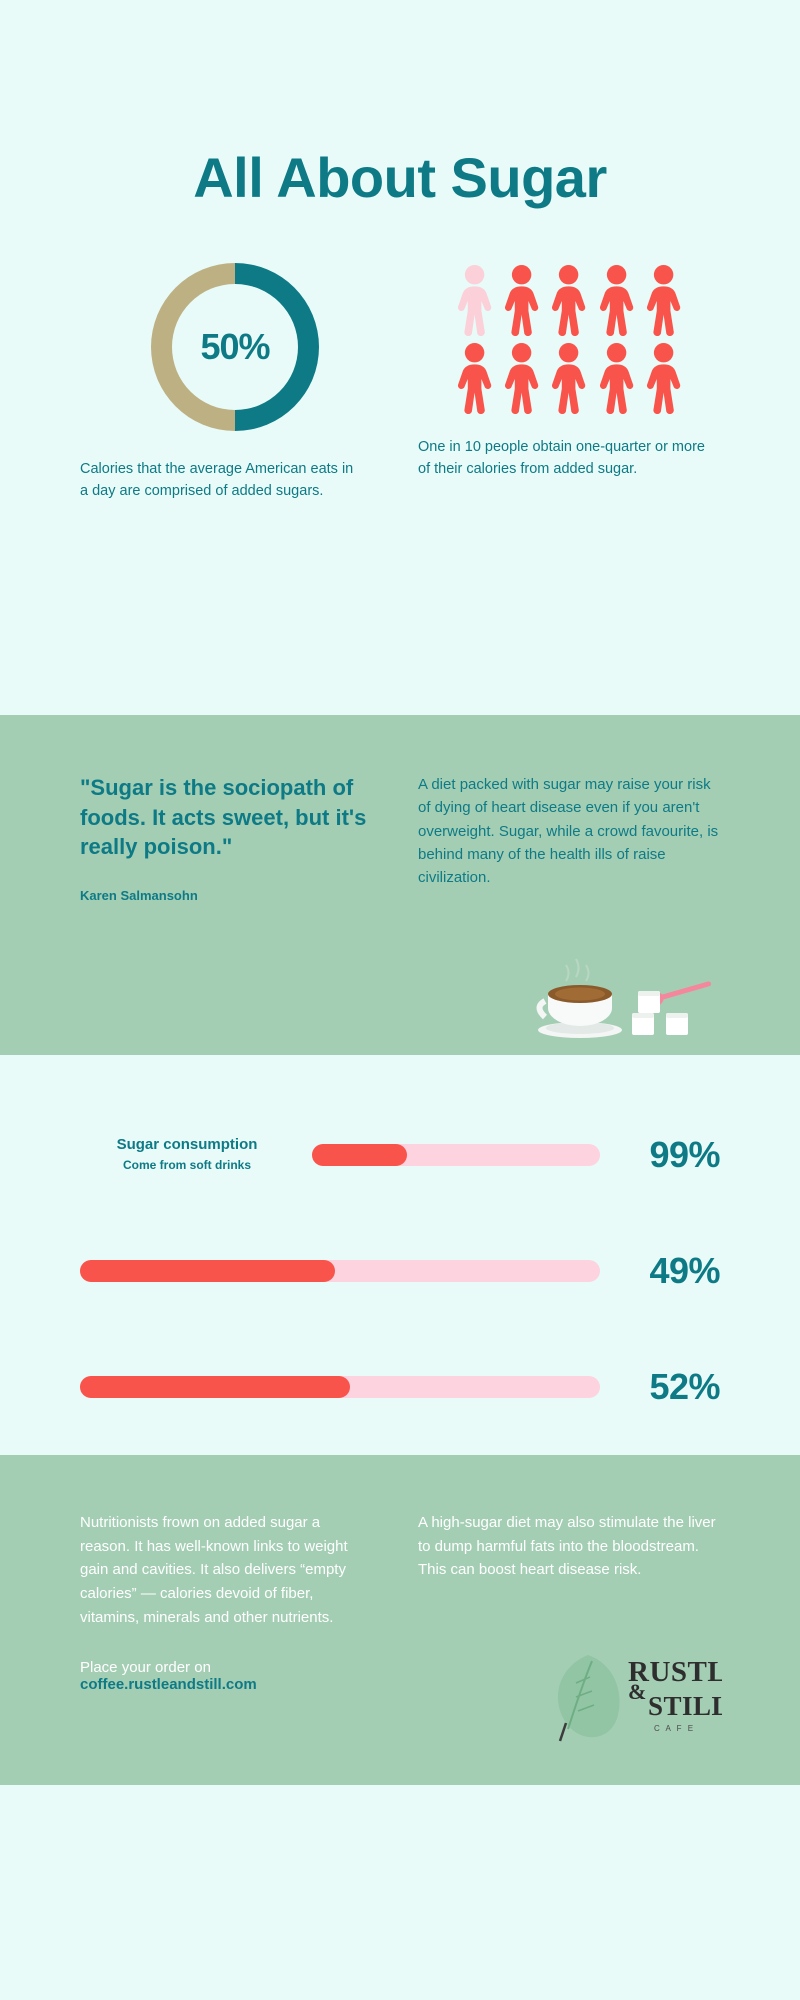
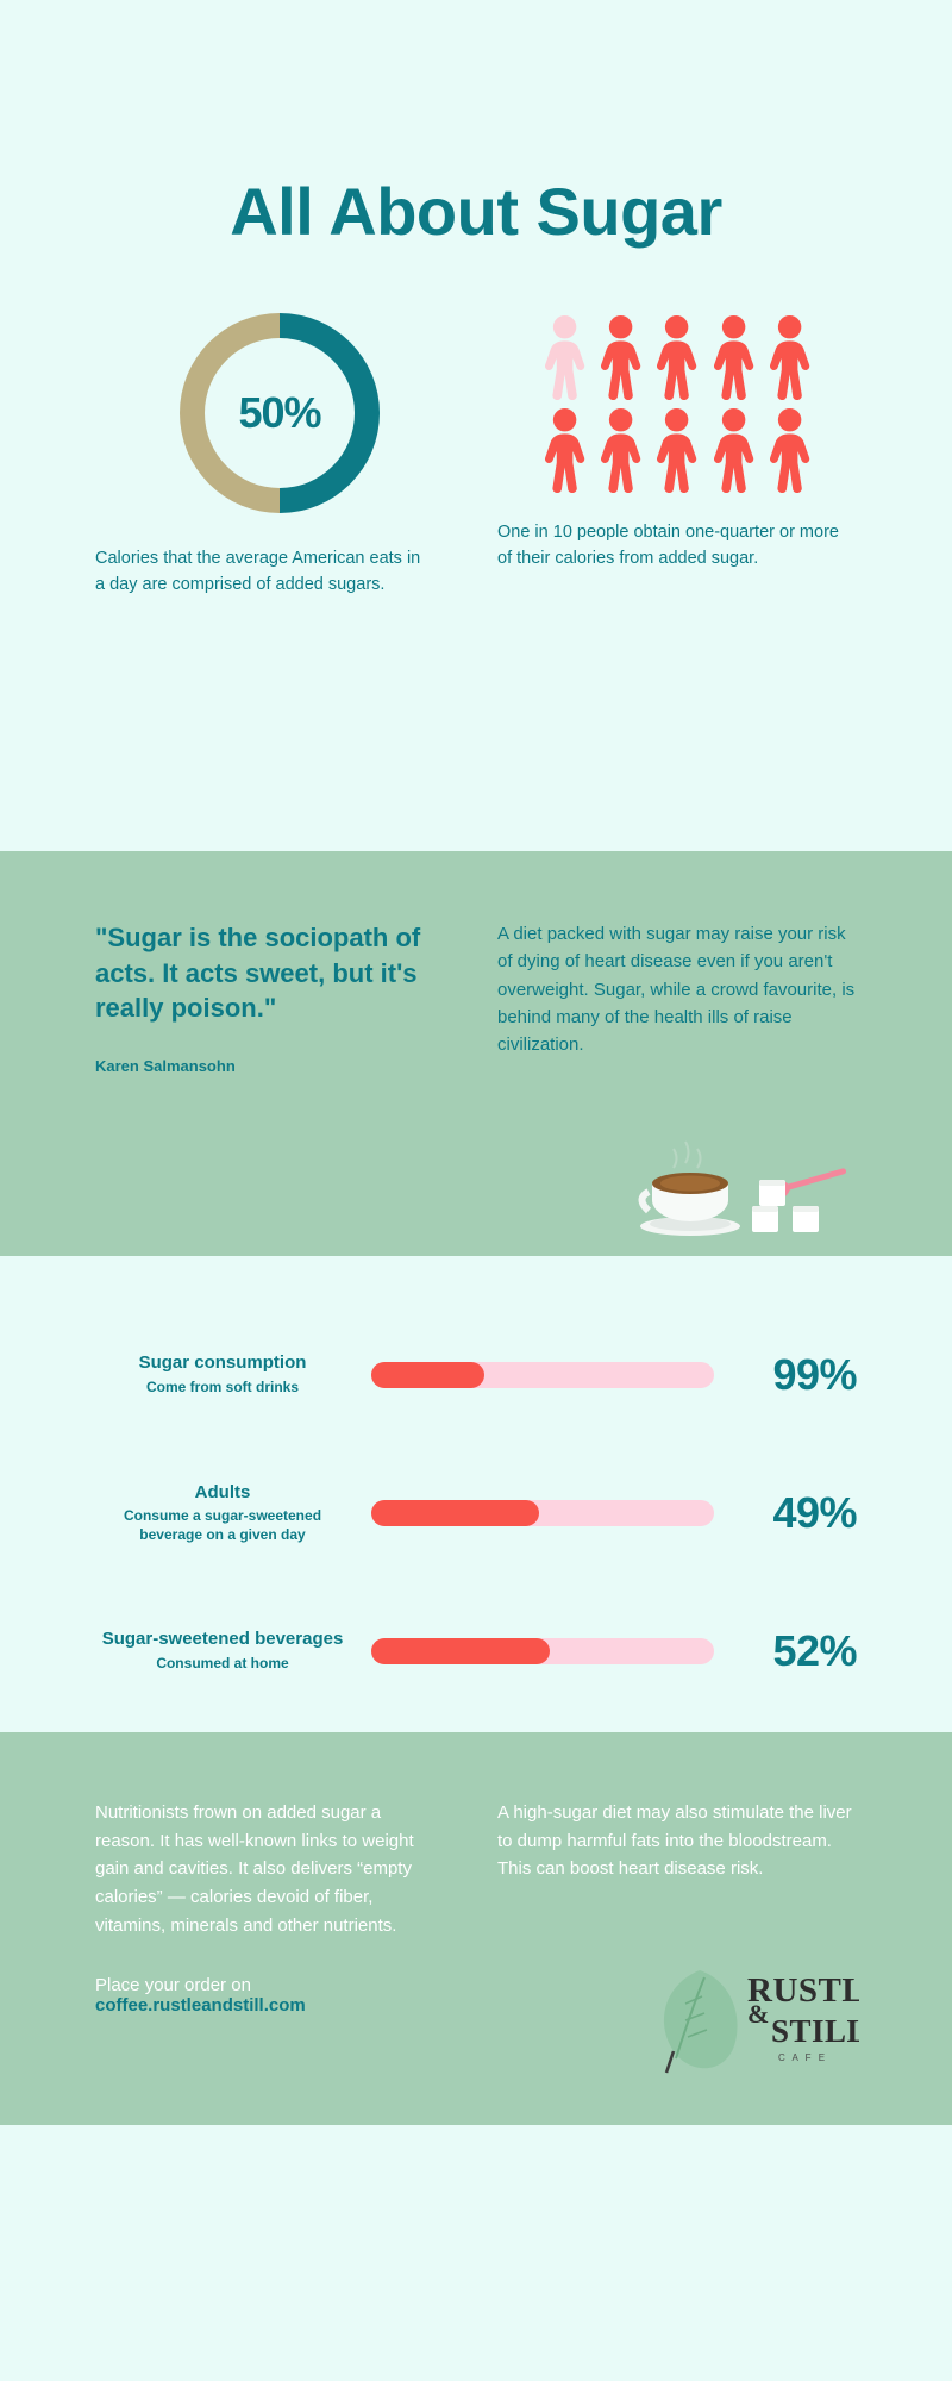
  All About Sugar
  50%
  Calories that the average American eats in a day are comprised of added sugars.
  One in 10 people obtain one-quarter or more of their calories from added sugar.
- "Sugar is the sociopath of foods. It acts sweet, but it's really poison."
+ "Sugar is the sociopath of acts. It acts sweet, but it's really poison."
  Karen Salmansohn
  A diet packed with sugar may raise your risk of dying of heart disease even if you aren't overweight. Sugar, while a crowd favourite, is behind many of the health ills of raise civilization.
  Sugar consumption
  Come from soft drinks
  99%
+ Adults
+ Consume a sugar-sweetened beverage on a given day
  49%
+ Sugar-sweetened beverages
+ Consumed at home
  52%
  Nutritionists frown on added sugar a reason. It has well-known links to weight gain and cavities. It also delivers “empty calories” — calories devoid of fiber, vitamins, minerals and other nutrients.
  Place your order on coffee.rustleandstill.com
  A high-sugar diet may also stimulate the liver to dump harmful fats into the bloodstream. This can boost heart disease risk.
  RUSTL
  &
  STILL
  C A F E
